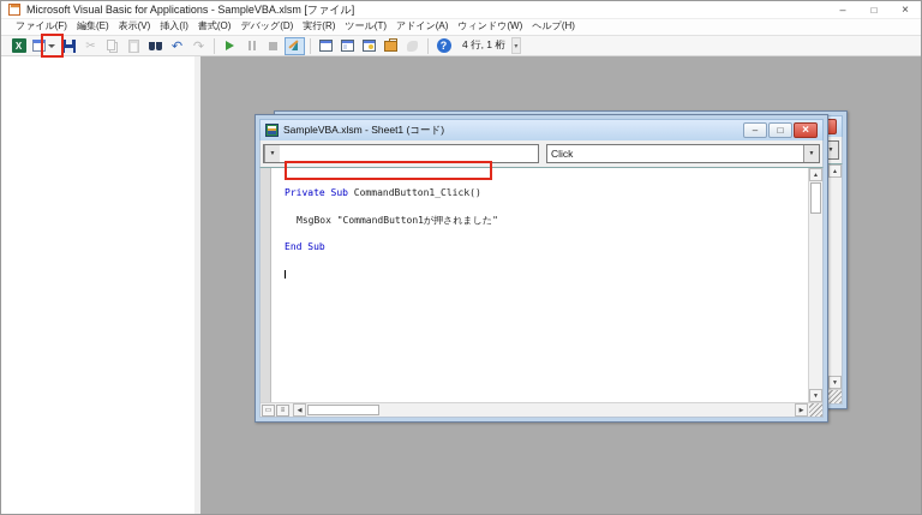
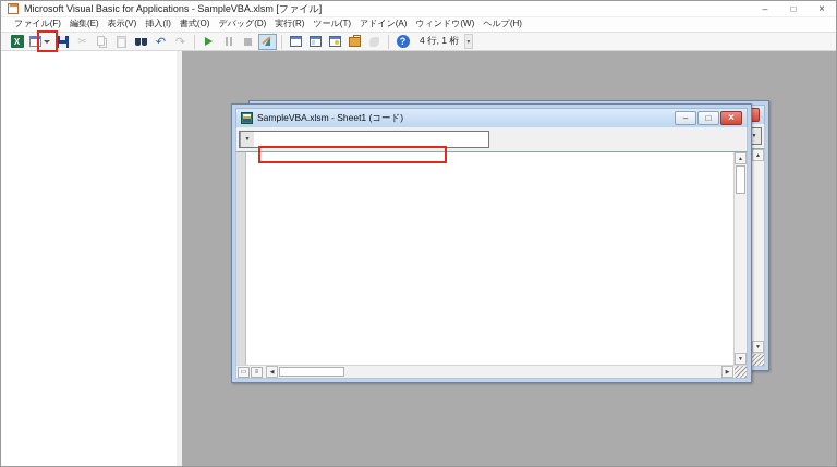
  Microsoft Visual Basic for Applications - SampleVBA.xlsm [ファイル]
  ファイル(F)
  編集(E)
  表示(V)
  挿入(I)
  書式(O)
  デバッグ(D)
  実行(R)
  ツール(T)
  アドイン(A)
  ウィンドウ(W)
  ヘルプ(H)
  X
  ?
  4 行, 1 桁
  SampleVBA.xlsm - Sheet1 (コード)
- Click
- Private Sub CommandButton1_Click()
- MsgBox "CommandButton1が押されました"
- End Sub
